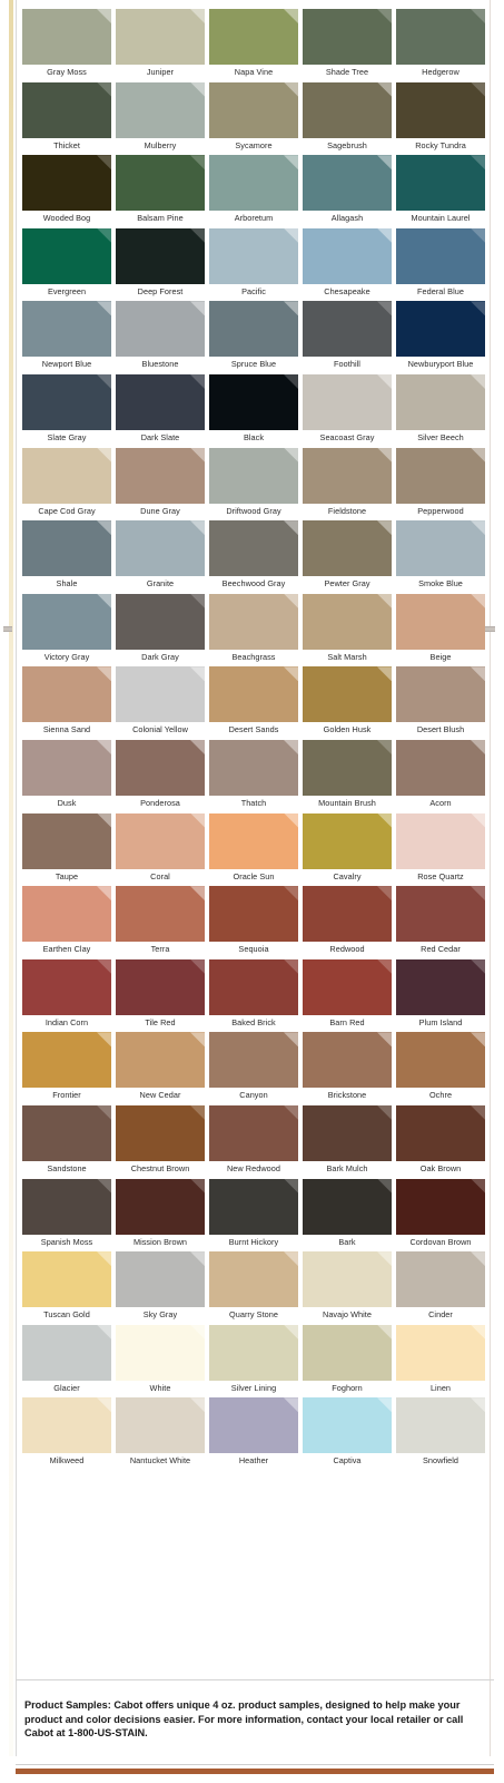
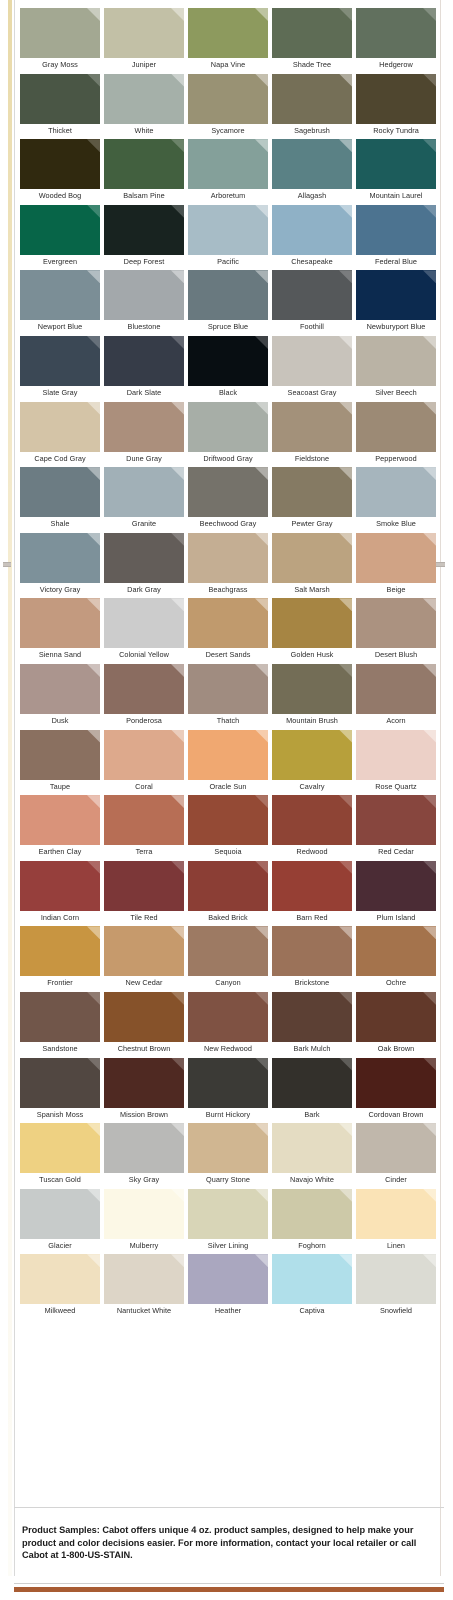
  Gray Moss
  Juniper
  Napa Vine
  Shade Tree
  Hedgerow
  Thicket
- Mulberry
+ White
  Sycamore
  Sagebrush
  Rocky Tundra
  Wooded Bog
  Balsam Pine
  Arboretum
  Allagash
  Mountain Laurel
  Evergreen
  Deep Forest
  Pacific
  Chesapeake
  Federal Blue
  Newport Blue
  Bluestone
  Spruce Blue
  Foothill
  Newburyport Blue
  Slate Gray
  Dark Slate
  Black
  Seacoast Gray
  Silver Beech
  Cape Cod Gray
  Dune Gray
  Driftwood Gray
  Fieldstone
  Pepperwood
  Shale
  Granite
  Beechwood Gray
  Pewter Gray
  Smoke Blue
  Victory Gray
  Dark Gray
  Beachgrass
  Salt Marsh
  Beige
  Sienna Sand
  Colonial Yellow
  Desert Sands
  Golden Husk
  Desert Blush
  Dusk
  Ponderosa
  Thatch
  Mountain Brush
  Acorn
  Taupe
  Coral
  Oracle Sun
  Cavalry
  Rose Quartz
  Earthen Clay
  Terra
  Sequoia
  Redwood
  Red Cedar
  Indian Corn
  Tile Red
  Baked Brick
  Barn Red
  Plum Island
  Frontier
  New Cedar
  Canyon
  Brickstone
  Ochre
  Sandstone
  Chestnut Brown
  New Redwood
  Bark Mulch
  Oak Brown
  Spanish Moss
  Mission Brown
  Burnt Hickory
  Bark
  Cordovan Brown
  Tuscan Gold
  Sky Gray
  Quarry Stone
  Navajo White
  Cinder
  Glacier
- White
+ Mulberry
  Silver Lining
  Foghorn
  Linen
  Milkweed
  Nantucket White
  Heather
  Captiva
  Snowfield
  Product Samples: Cabot offers unique 4 oz. product samples, designed to help make your product and color decisions easier. For more information, contact your local retailer or call Cabot at 1-800-US-STAIN.
